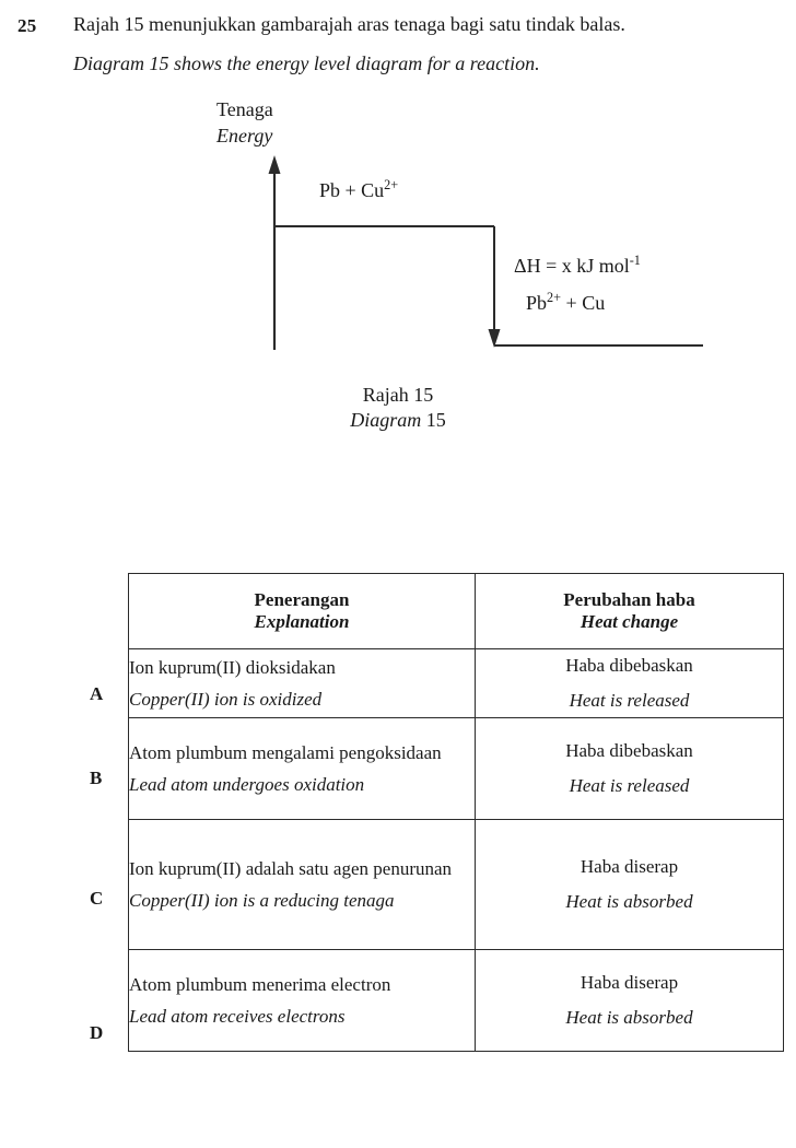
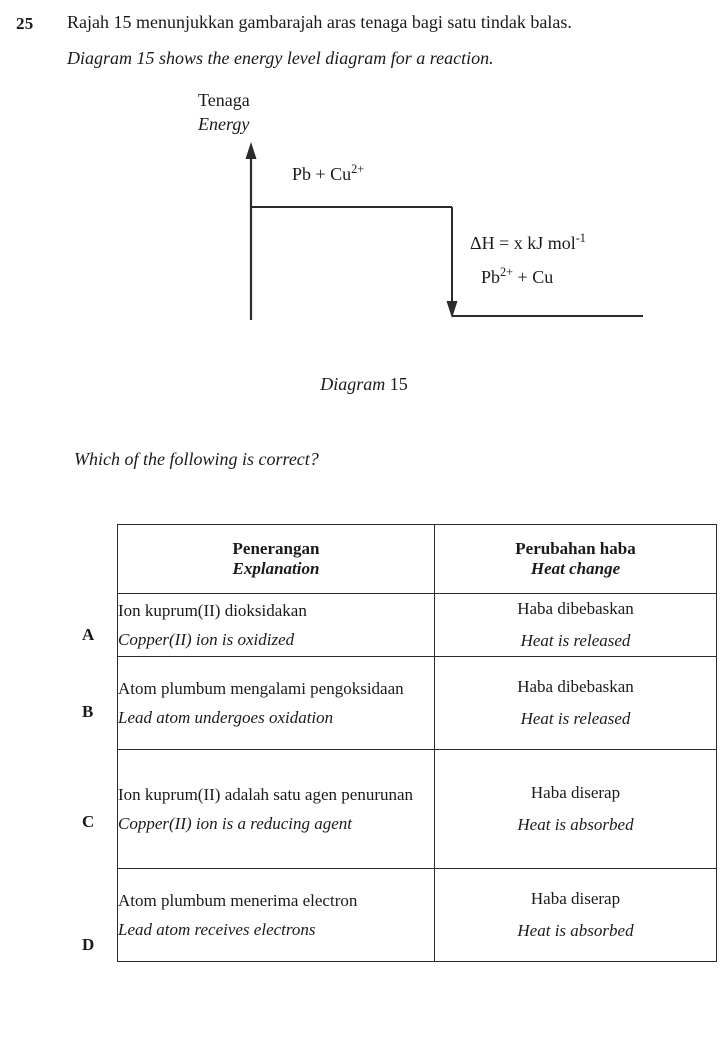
  25
  Rajah 15 menunjukkan gambarajah aras tenaga bagi satu tindak balas.
  Diagram 15 shows the energy level diagram for a reaction.
  Tenaga
  Energy
  Pb + Cu2+
  ΔH = x kJ mol-1
  Pb2+ + Cu
- Rajah 15
  Diagram 15
+ Which of the following is correct?
  A
  B
  C
  D
  Penerangan Explanation	Perubahan haba Heat change
  Ion kuprum(II) dioksidakan Copper(II) ion is oxidized	Haba dibebaskan Heat is released
  Atom plumbum mengalami pengoksidaan Lead atom undergoes oxidation	Haba dibebaskan Heat is released
- Ion kuprum(II) adalah satu agen penurunan Copper(II) ion is a reducing tenaga	Haba diserap Heat is absorbed
+ Ion kuprum(II) adalah satu agen penurunan Copper(II) ion is a reducing agent	Haba diserap Heat is absorbed
  Atom plumbum menerima electron Lead atom receives electrons	Haba diserap Heat is absorbed
